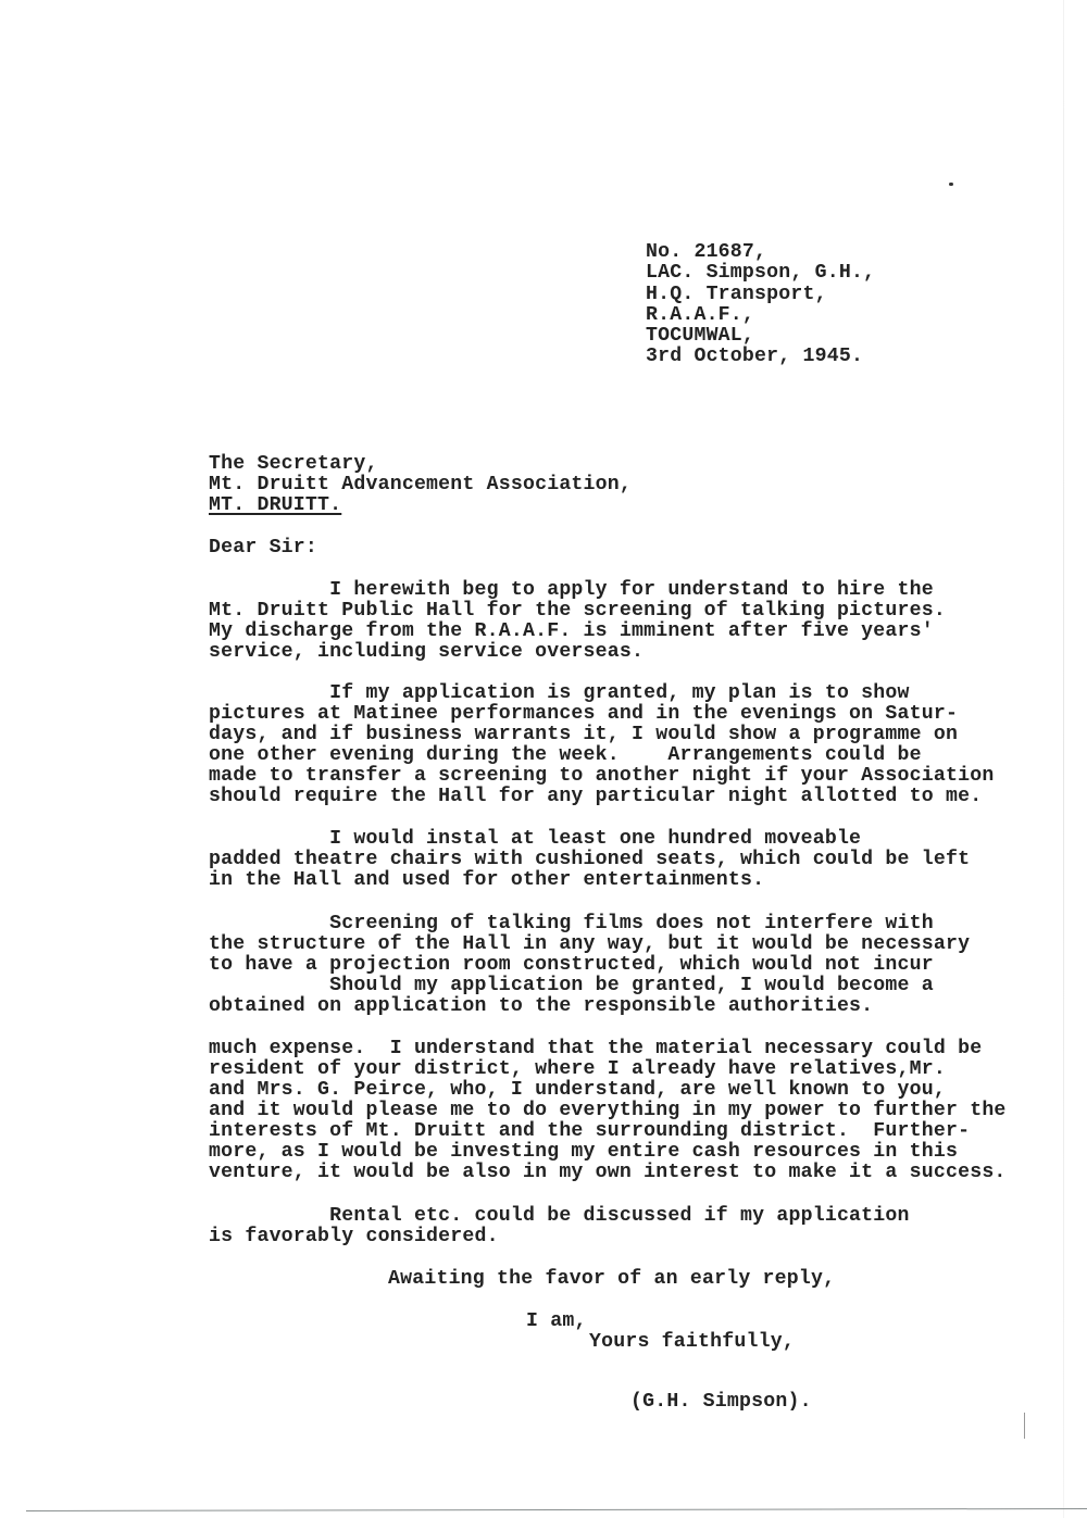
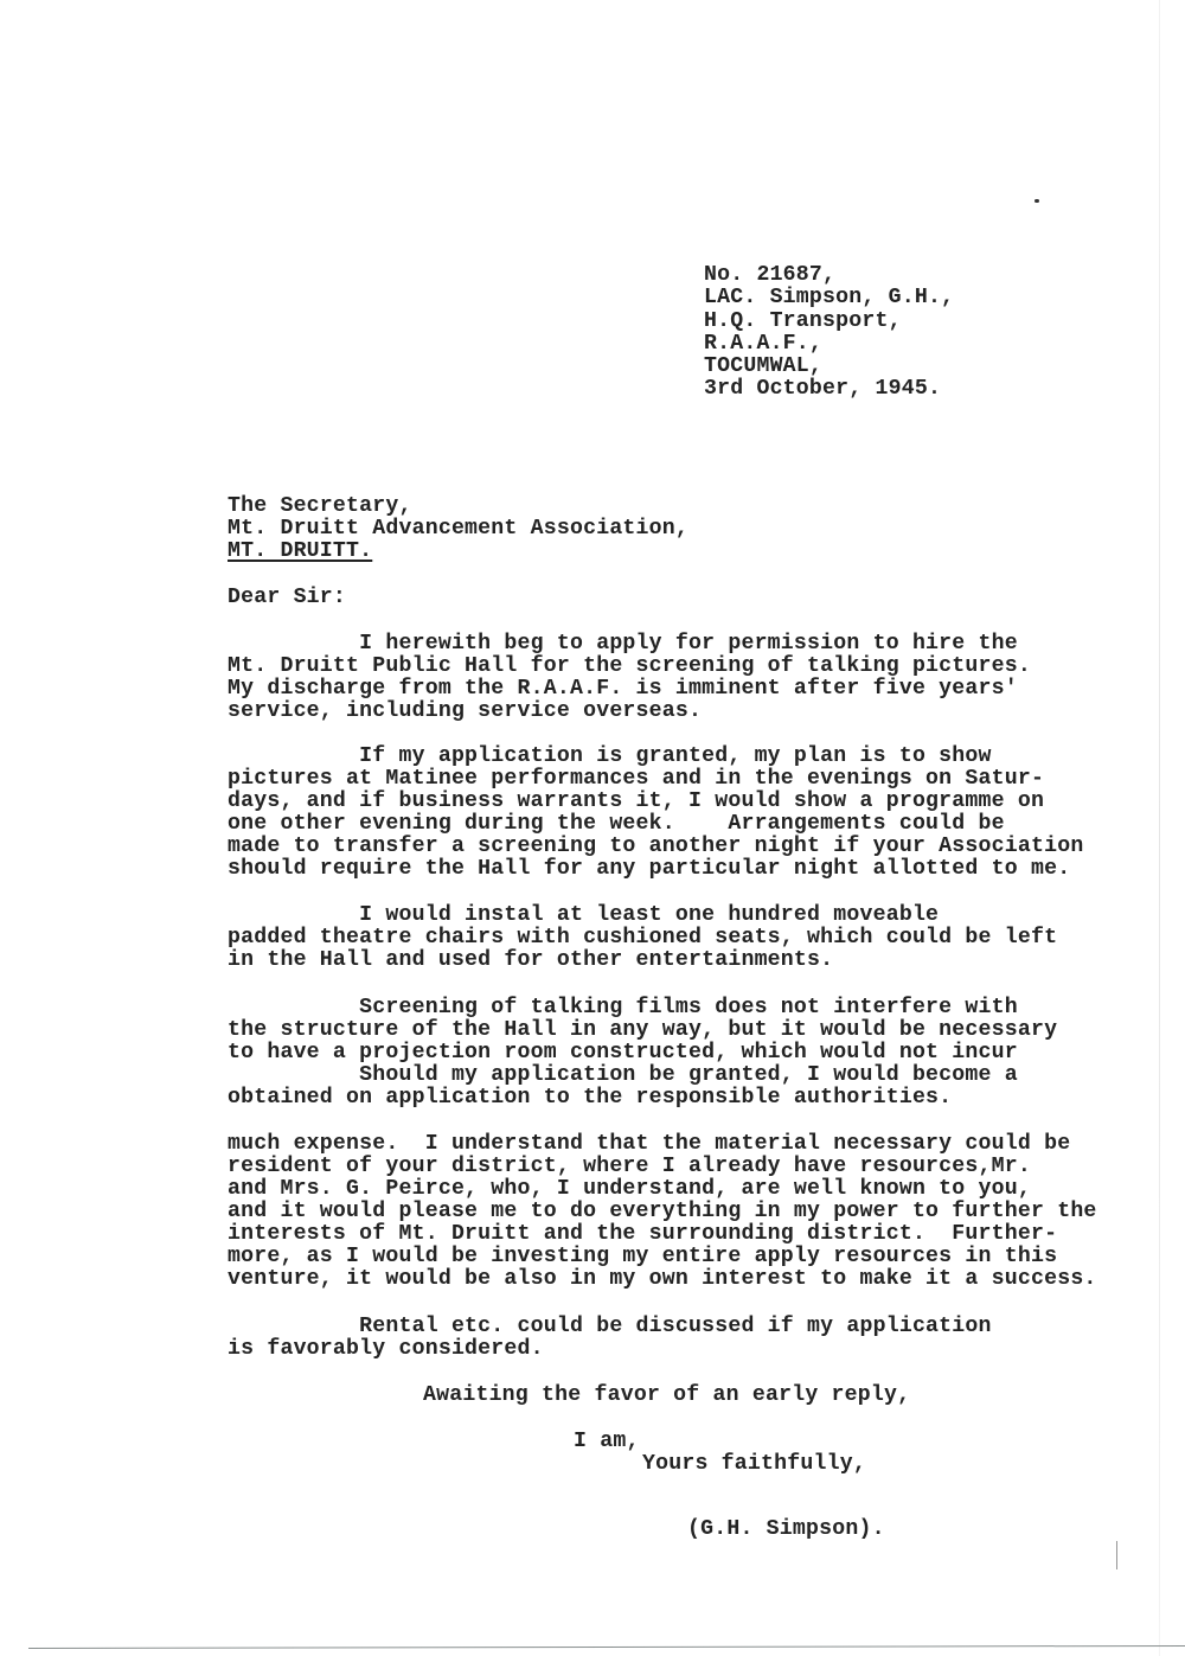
  No. 21687,
  LAC. Simpson, G.H.,
  H.Q. Transport,
  R.A.A.F.,
  TOCUMWAL,
  3rd October, 1945.
  The Secretary,
  Mt. Druitt Advancement Association,
  MT. DRUITT.
  Dear Sir:
- I herewith beg to apply for understand to hire the
+ I herewith beg to apply for permission to hire the
  Mt. Druitt Public Hall for the screening of talking pictures.
  My discharge from the R.A.A.F. is imminent after five years'
  service, including service overseas.
  If my application is granted, my plan is to show
  pictures at Matinee performances and in the evenings on Satur-
  days, and if business warrants it, I would show a programme on
  one other evening during the week. Arrangements could be
  made to transfer a screening to another night if your Association
  should require the Hall for any particular night allotted to me.
  I would instal at least one hundred moveable
  padded theatre chairs with cushioned seats, which could be left
  in the Hall and used for other entertainments.
  Screening of talking films does not interfere with
  the structure of the Hall in any way, but it would be necessary
  to have a projection room constructed, which would not incur
  Should my application be granted, I would become a
  obtained on application to the responsible authorities.
  much expense. I understand that the material necessary could be
- resident of your district, where I already have relatives,Mr.
+ resident of your district, where I already have resources,Mr.
  and Mrs. G. Peirce, who, I understand, are well known to you,
  and it would please me to do everything in my power to further the
  interests of Mt. Druitt and the surrounding district. Further-
- more, as I would be investing my entire cash resources in this
+ more, as I would be investing my entire apply resources in this
  venture, it would be also in my own interest to make it a success.
  Rental etc. could be discussed if my application
  is favorably considered.
  Awaiting the favor of an early reply,
  I am,
  Yours faithfully,
  (G.H. Simpson).
